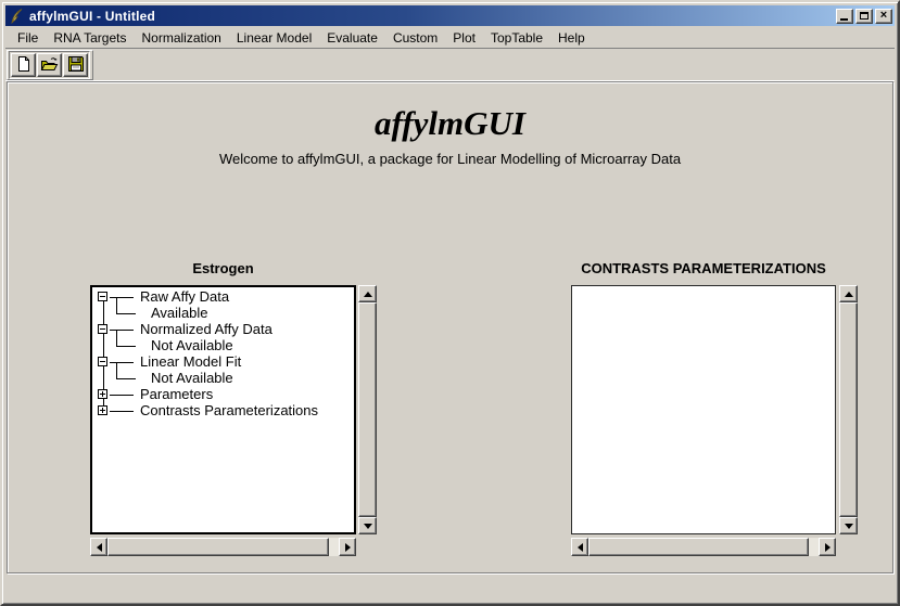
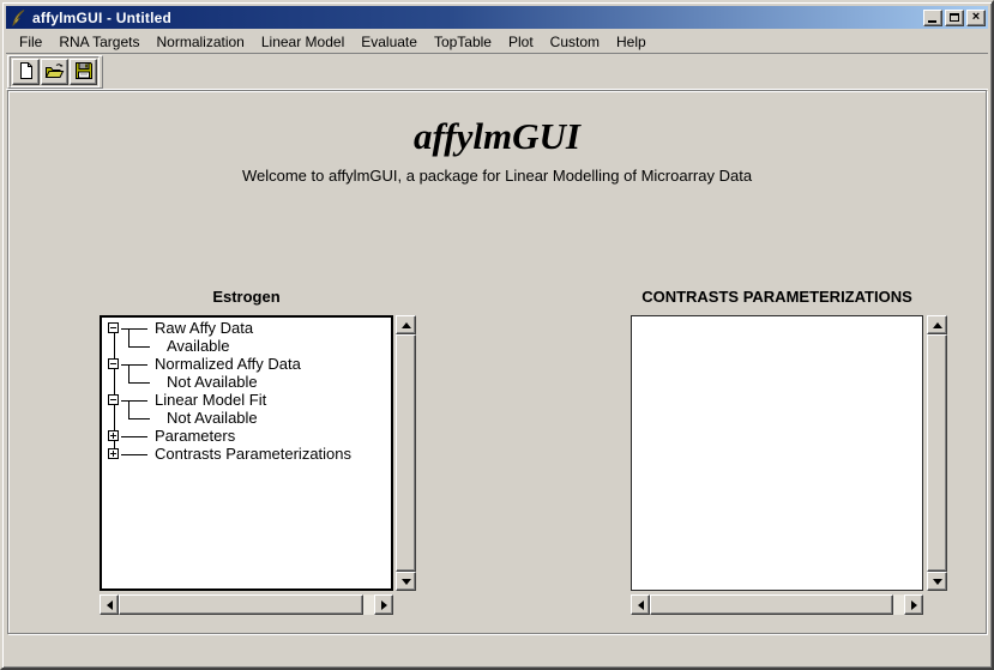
  affylmGUI - Untitled
  ×
  File
  RNA Targets
  Normalization
  Linear Model
  Evaluate
- Custom
+ TopTable
  Plot
- TopTable
+ Custom
  Help
  affylmGUI
  Welcome to affylmGUI, a package for Linear Modelling of Microarray Data
  Estrogen
  CONTRASTS PARAMETERIZATIONS
  Raw Affy Data
  Available
  Normalized Affy Data
  Not Available
  Linear Model Fit
  Not Available
  Parameters
  Contrasts Parameterizations
